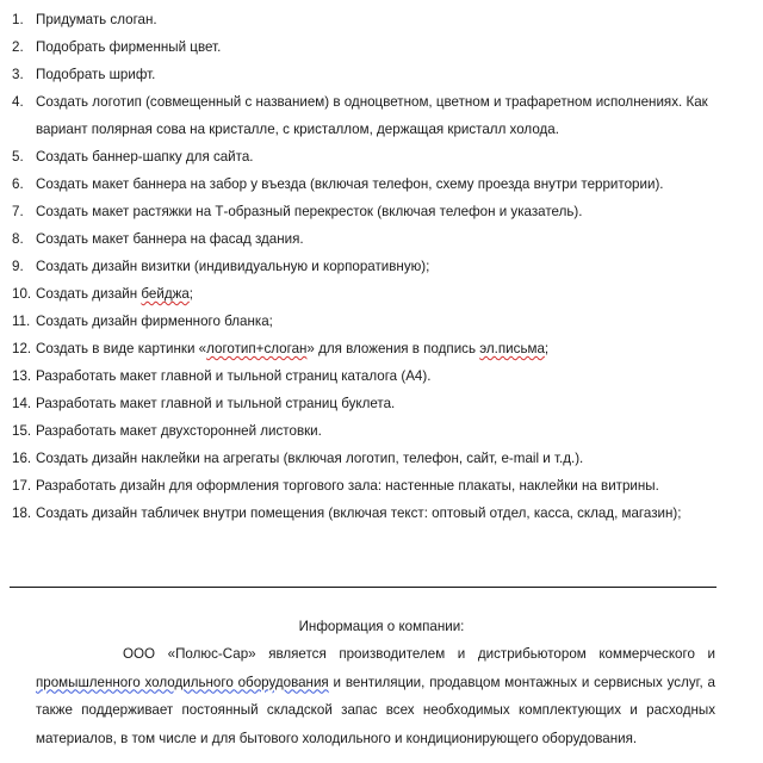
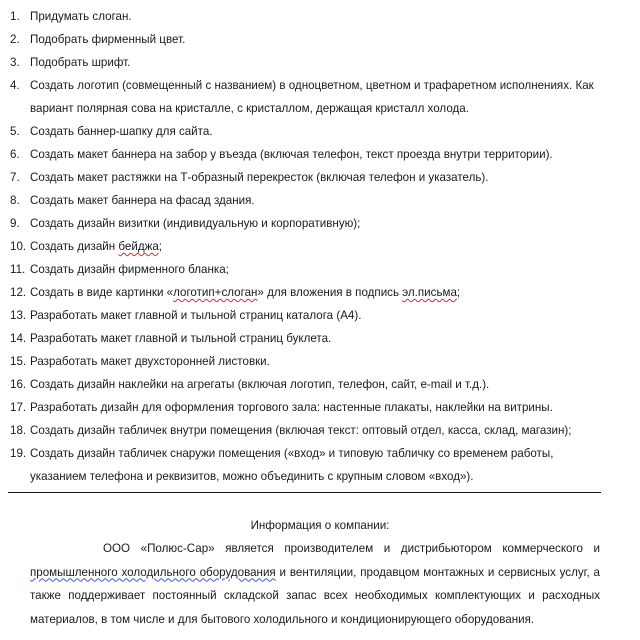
  1.
  Придумать слоган.
  2.
  Подобрать фирменный цвет.
  3.
  Подобрать шрифт.
  4.
  Создать логотип (совмещенный с названием) в одноцветном, цветном и трафаретном исполнениях. Как вариант полярная сова на кристалле, с кристаллом, держащая кристалл холода.
  5.
  Создать баннер-шапку для сайта.
  6.
- Создать макет баннера на забор у въезда (включая телефон, схему проезда внутри территории).
+ Создать макет баннера на забор у въезда (включая телефон, текст проезда внутри территории).
  7.
  Создать макет растяжки на Т-образный перекресток (включая телефон и указатель).
  8.
  Создать макет баннера на фасад здания.
  9.
  Создать дизайн визитки (индивидуальную и корпоративную);
  10.
  Создать дизайн бейджа;
  11.
  Создать дизайн фирменного бланка;
  12.
  Создать в виде картинки «логотип+слоган» для вложения в подпись эл.письма;
  13.
  Разработать макет главной и тыльной страниц каталога (А4).
  14.
  Разработать макет главной и тыльной страниц буклета.
  15.
  Разработать макет двухсторонней листовки.
  16.
  Создать дизайн наклейки на агрегаты (включая логотип, телефон, сайт, e-mail и т.д.).
  17.
  Разработать дизайн для оформления торгового зала: настенные плакаты, наклейки на витрины.
  18.
  Создать дизайн табличек внутри помещения (включая текст: оптовый отдел, касса, склад, магазин);
+ 19.
+ Создать дизайн табличек снаружи помещения («вход» и типовую табличку со временем работы, указанием телефона и реквизитов, можно объединить с крупным словом «вход»).
  Информация о компании:
  ООО «Полюс-Сар» является производителем и дистрибьютором коммерческого и промышленного холодильного оборудования и вентиляции, продавцом монтажных и сервисных услуг, а также поддерживает постоянный складской запас всех необходимых комплектующих и расходных материалов, в том числе и для бытового холодильного и кондиционирующего оборудования.
